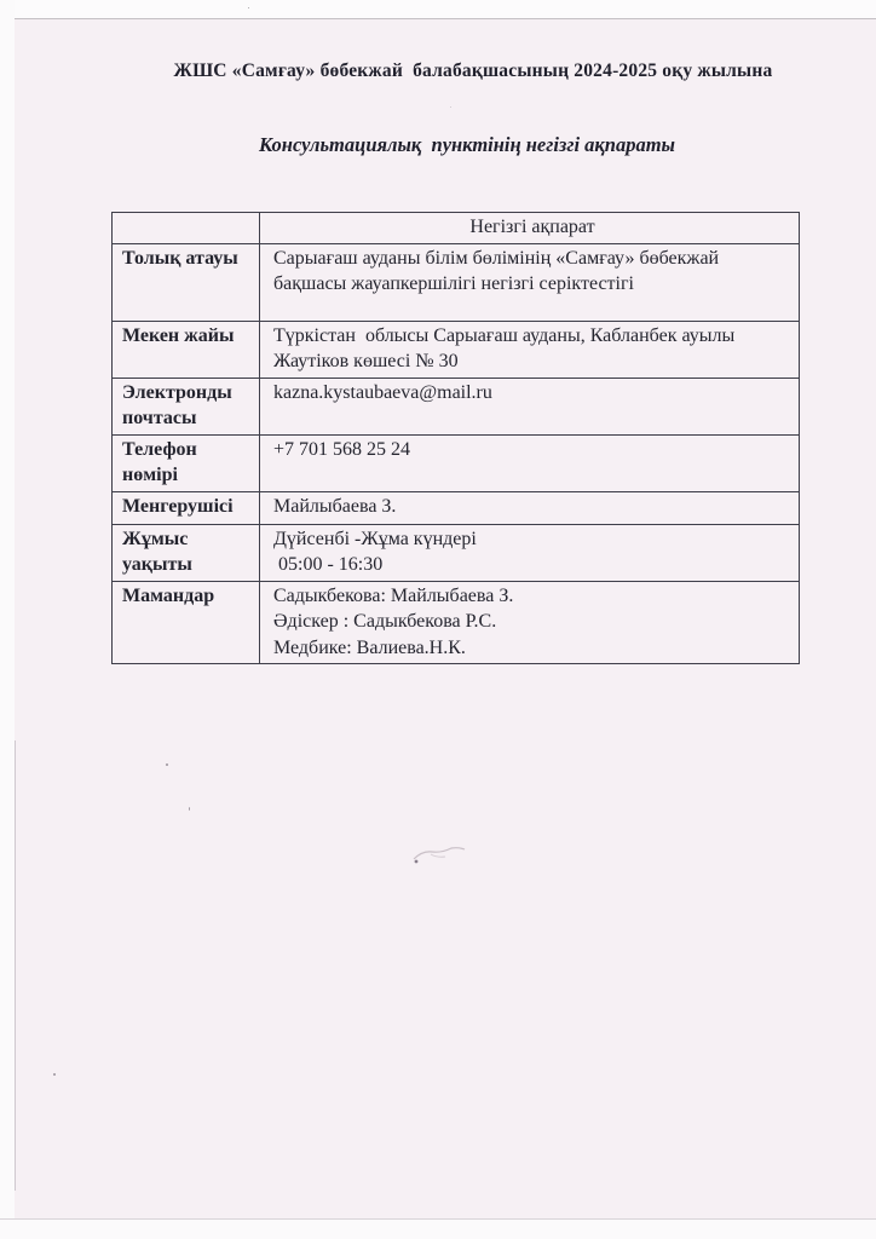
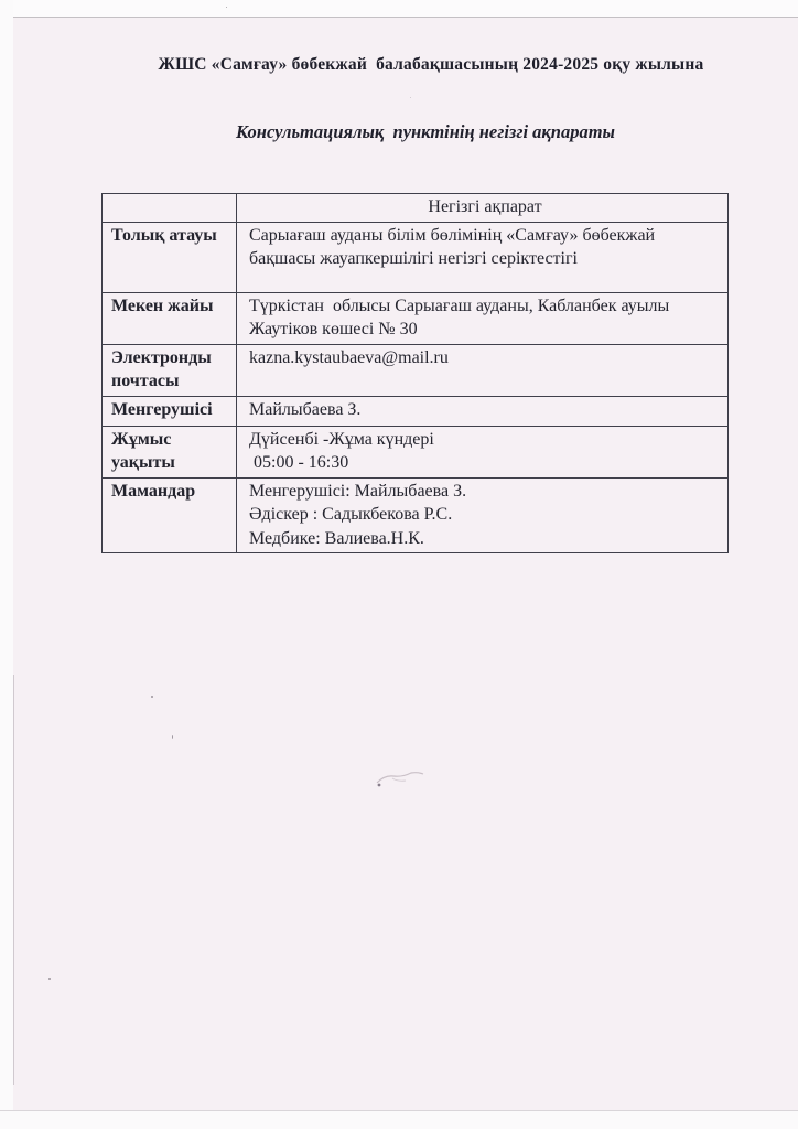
  ЖШС «Самғау» бөбекжай балабақшасының 2024-2025 оқу жылына
  Консультациялық пунктінің негізгі ақпараты
  	Негізгі ақпарат
  Толық атауы	Сарыағаш ауданы білім бөлімінің «Самғау» бөбекжай бақшасы жауапкершілігі негізгі серіктестігі
  Мекен жайы	Түркістан облысы Сарыағаш ауданы, Кабланбек ауылы Жаутіков көшесі № 30
  Электронды почтасы	kazna.kystaubaeva@mail.ru
- Телефон нөмірі	+7 701 568 25 24
  Менгерушісі	Майлыбаева З.
  Жұмыс уақыты	Дүйсенбі -Жұма күндері 05:00 - 16:30
- Мамандар	Садыкбекова: Майлыбаева З. Әдіскер : Садыкбекова Р.С. Медбике: Валиева.Н.К.
+ Мамандар	Менгерушісі: Майлыбаева З. Әдіскер : Садыкбекова Р.С. Медбике: Валиева.Н.К.
